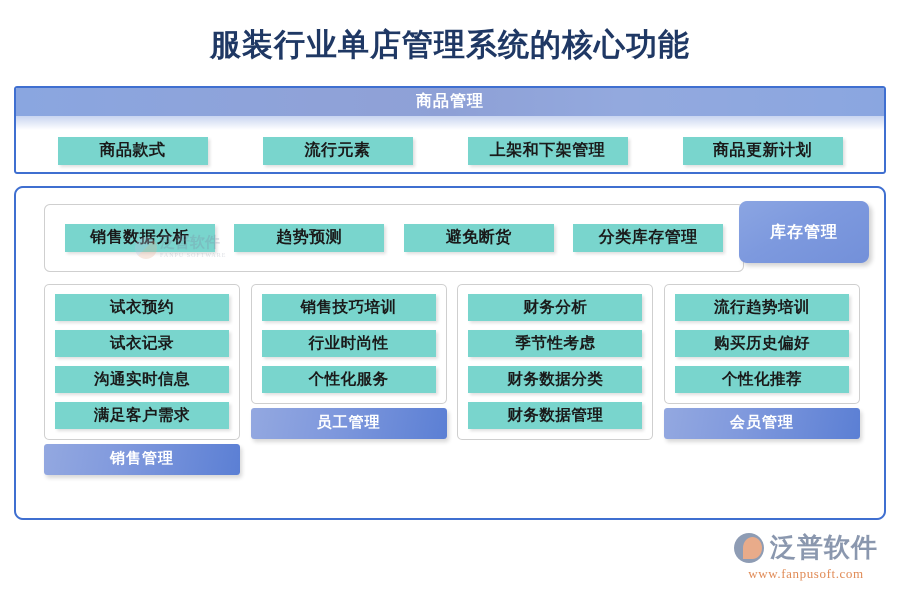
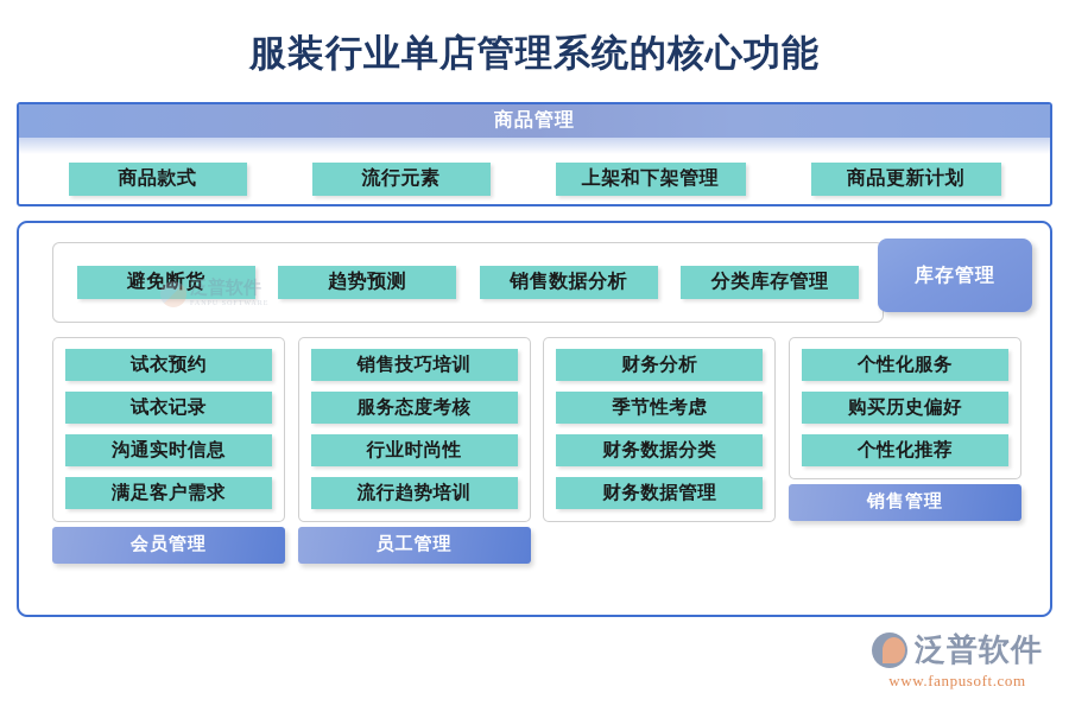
  服装行业单店管理系统的核心功能
  商品管理
  商品款式
  流行元素
  上架和下架管理
  商品更新计划
- 销售数据分析
+ 避免断货
  趋势预测
- 避免断货
+ 销售数据分析
  分类库存管理
  库存管理
  试衣预约
  试衣记录
  沟通实时信息
  满足客户需求
- 销售管理
+ 会员管理
  销售技巧培训
+ 服务态度考核
  行业时尚性
- 个性化服务
+ 流行趋势培训
  员工管理
  财务分析
  季节性考虑
  财务数据分类
  财务数据管理
- 流行趋势培训
+ 个性化服务
  购买历史偏好
  个性化推荐
- 会员管理
+ 销售管理
  泛普软件
  泛普软件
  www.fanpusoft.com
